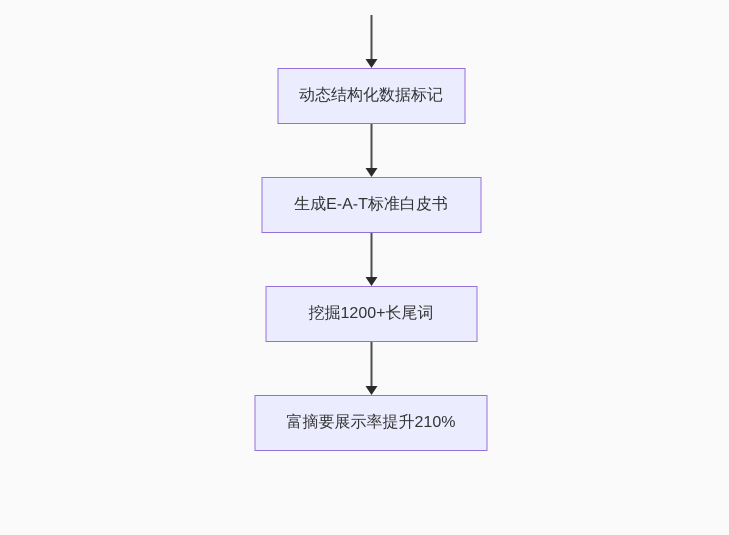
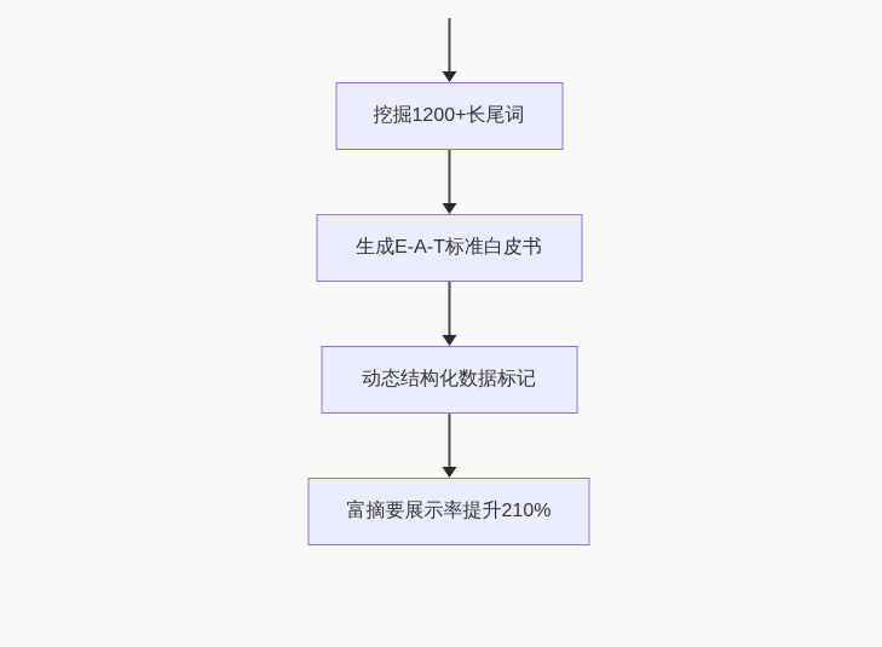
- 动态结构化数据标记
+ 挖掘1200+长尾词
  生成E-A-T标准白皮书
- 挖掘1200+长尾词
+ 动态结构化数据标记
  富摘要展示率提升210%
